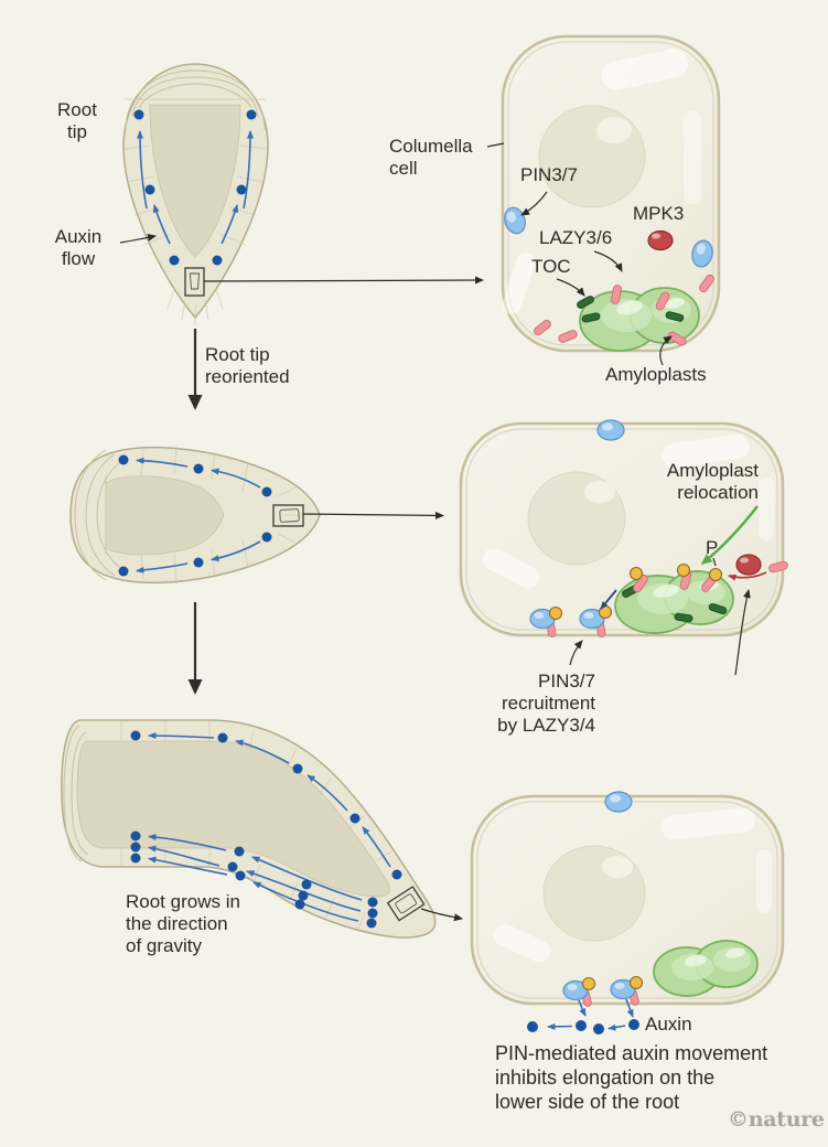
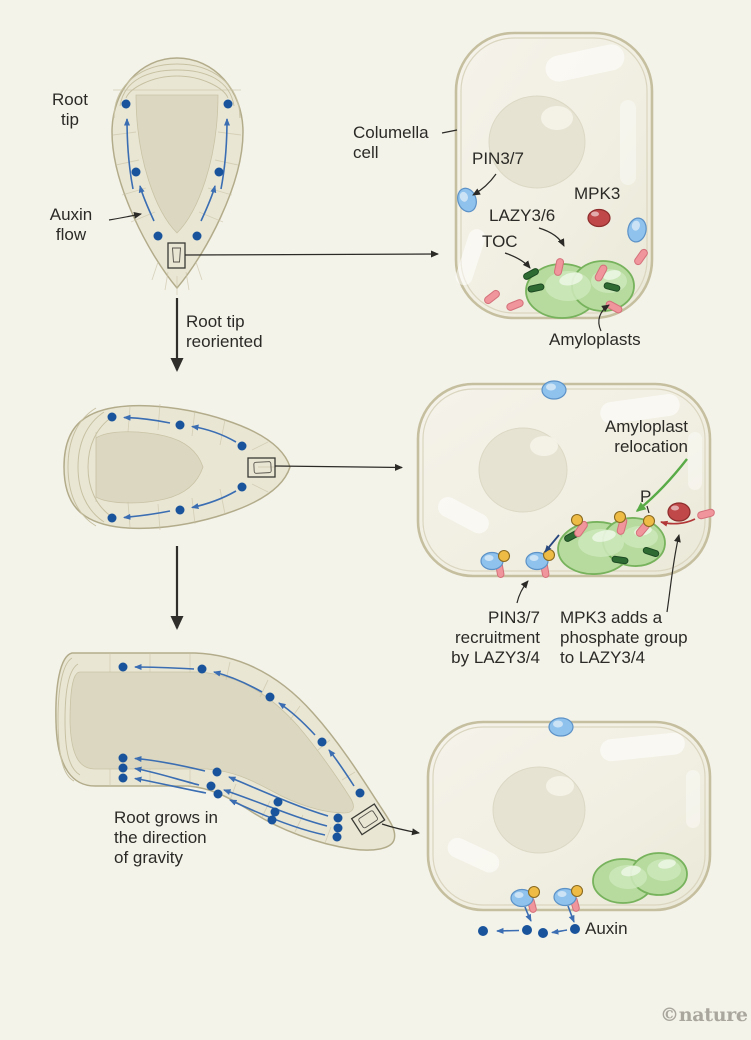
  Root
  tip
  Auxin
  flow
  Columella
  cell
  PIN3/7
  MPK3
  LAZY3/6
  TOC
  Amyloplasts
  Root tip
  reoriented
  Amyloplast
  relocation
  P
  PIN3/7
  recruitment
  by LAZY3/4
+ MPK3 adds a
+ phosphate group
+ to LAZY3/4
  Root grows in
  the direction
  of gravity
  Auxin
- PIN-mediated auxin movement
- inhibits elongation on the
- lower side of the root
  ©nature
